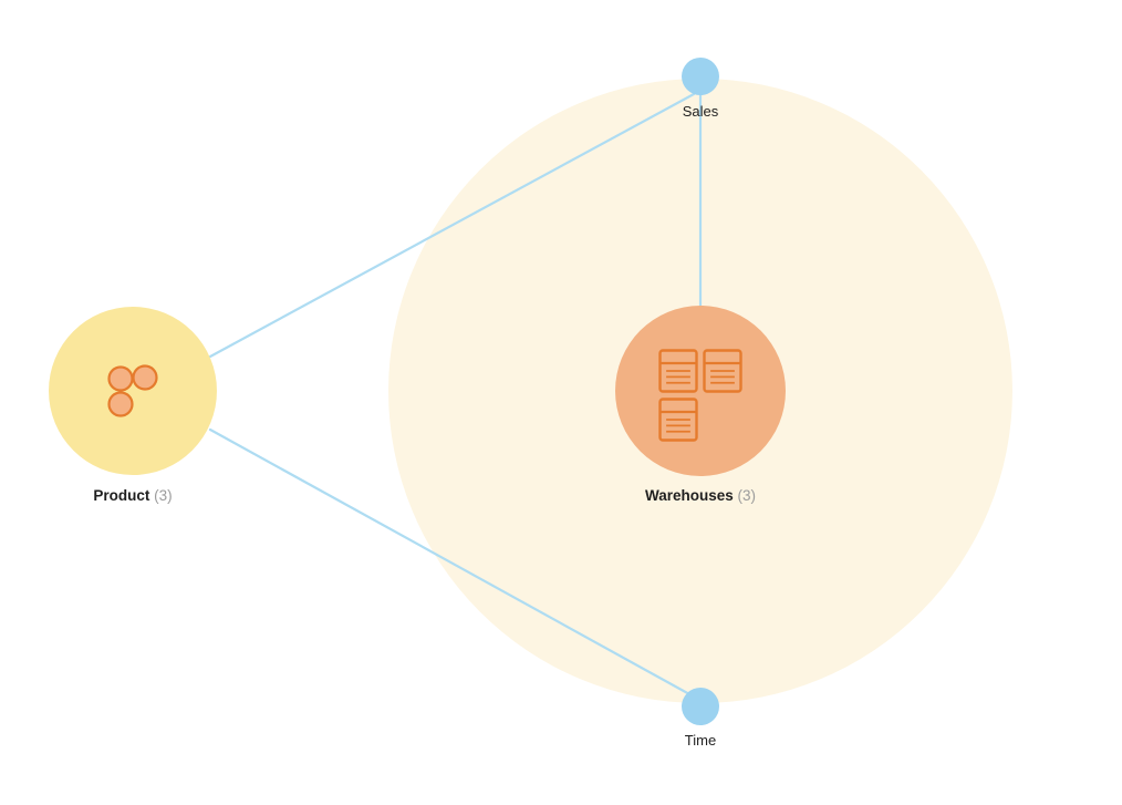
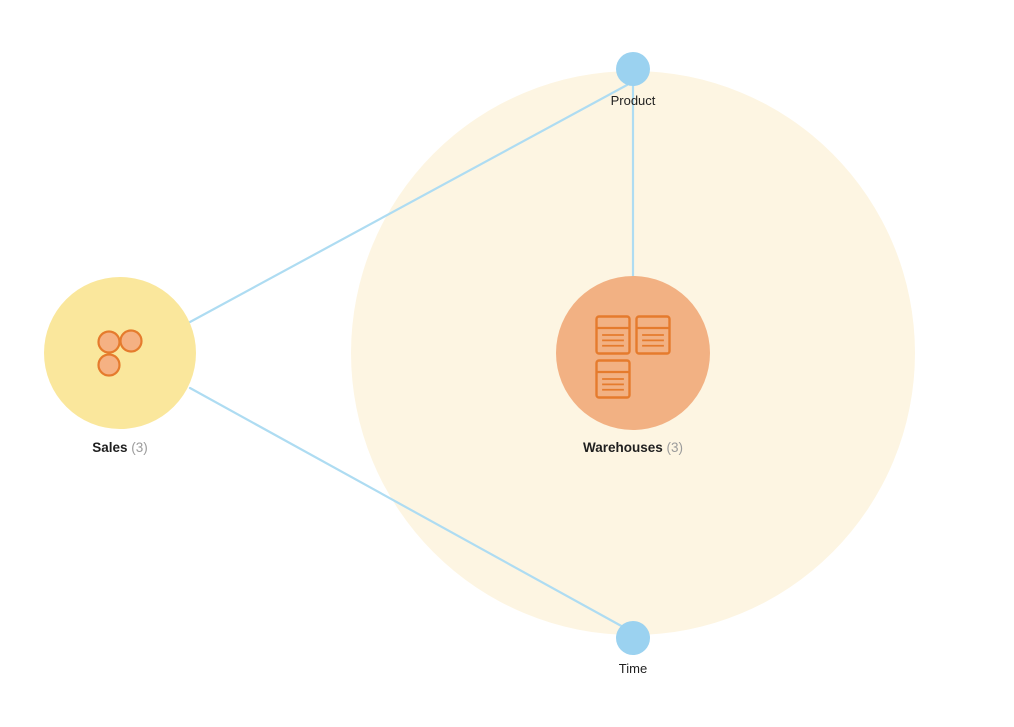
- Product (3)
+ Sales (3)
  Warehouses (3)
- Sales
+ Product
  Time
